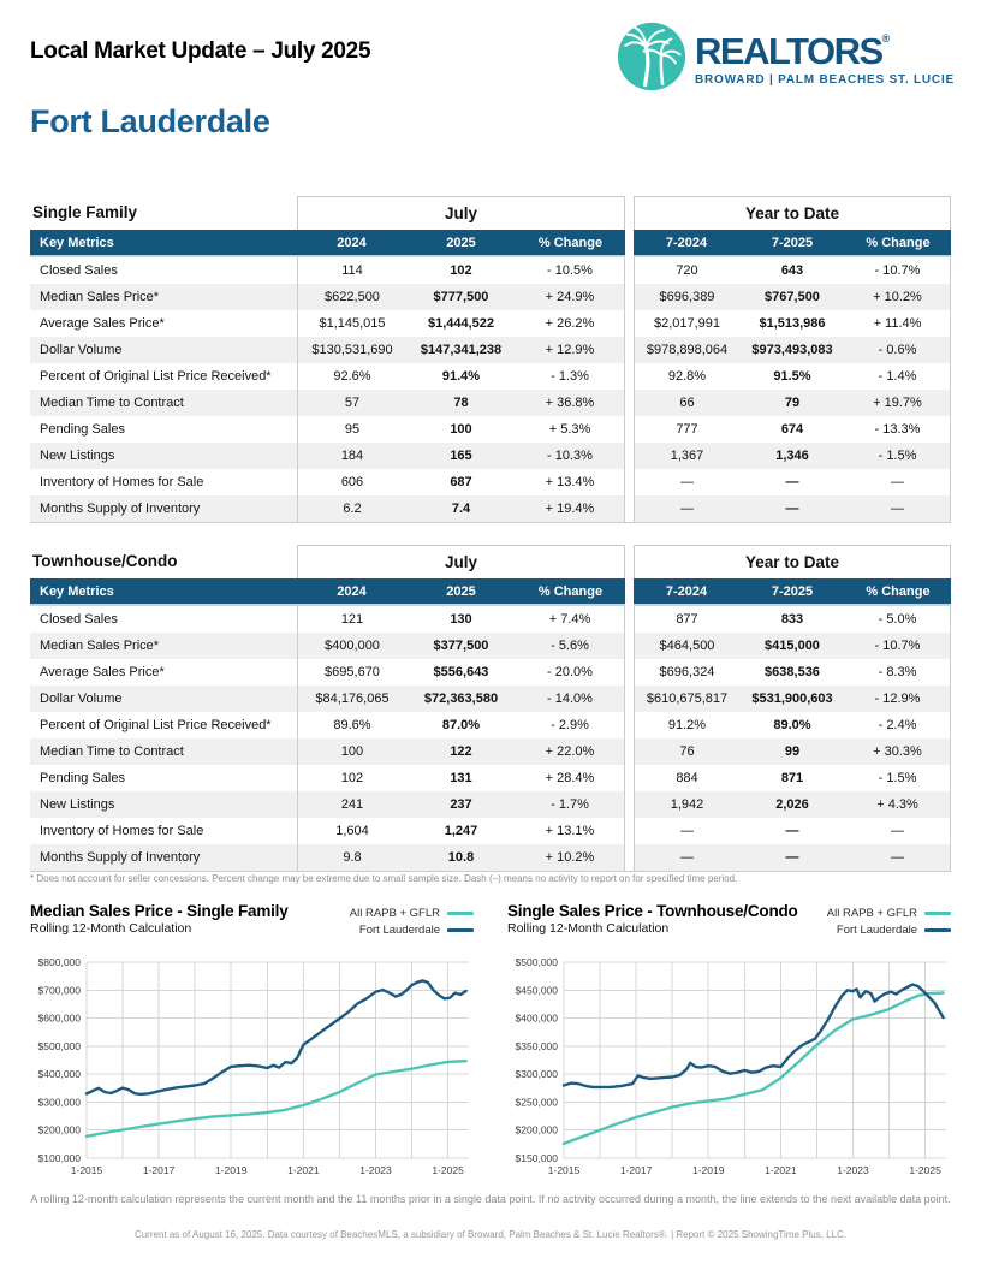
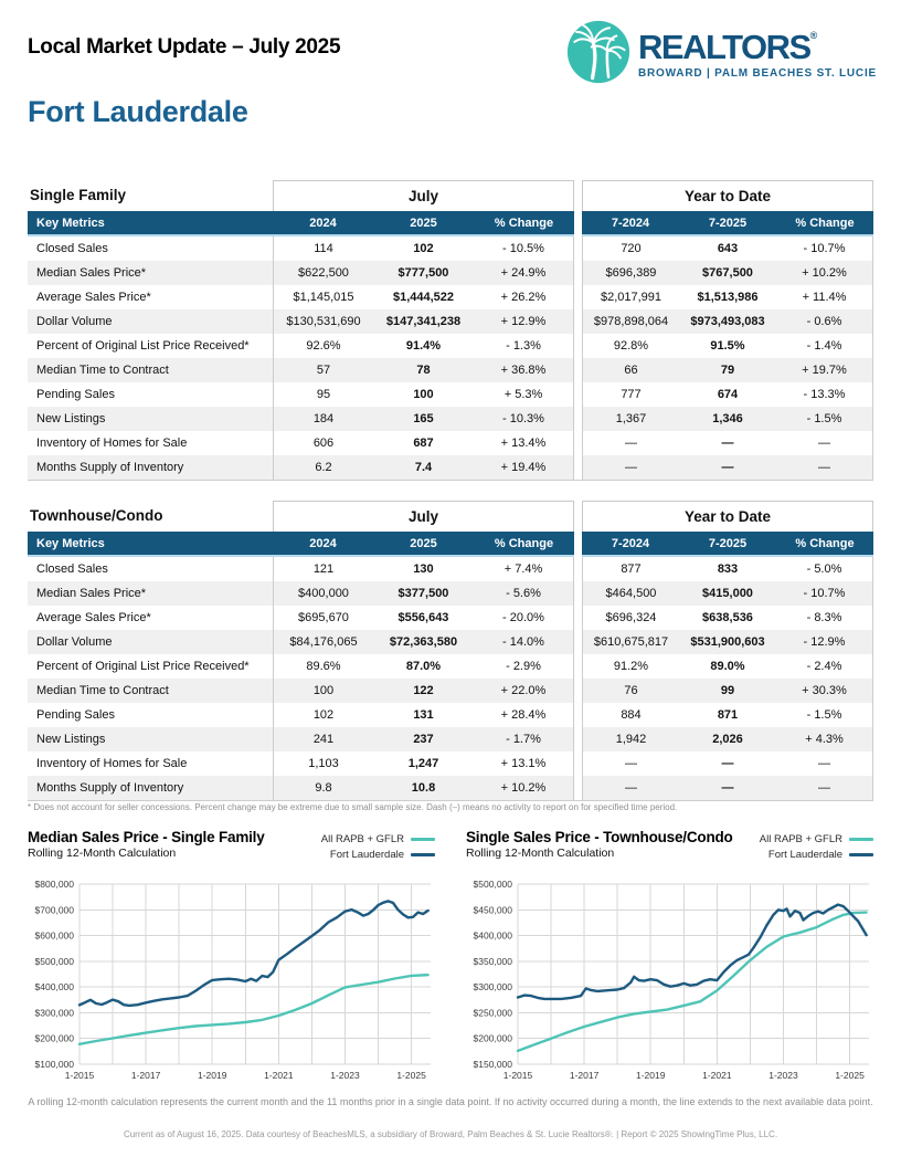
  Local Market Update – July 2025
  REALTORS
  ®
  BROWARD | PALM BEACHES ST. LUCIE
  Fort Lauderdale
  Single Family
  July
  Year to Date
  Key Metrics
  2024
  2025
  % Change
  7-2024
  7-2025
  % Change
  Closed Sales
  114
  102
  - 10.5%
  720
  643
  - 10.7%
  Median Sales Price*
  $622,500
  $777,500
  + 24.9%
  $696,389
  $767,500
  + 10.2%
  Average Sales Price*
  $1,145,015
  $1,444,522
  + 26.2%
  $2,017,991
  $1,513,986
  + 11.4%
  Dollar Volume
  $130,531,690
  $147,341,238
  + 12.9%
  $978,898,064
  $973,493,083
  - 0.6%
  Percent of Original List Price Received*
  92.6%
  91.4%
  - 1.3%
  92.8%
  91.5%
  - 1.4%
  Median Time to Contract
  57
  78
  + 36.8%
  66
  79
  + 19.7%
  Pending Sales
  95
  100
  + 5.3%
  777
  674
  - 13.3%
  New Listings
  184
  165
  - 10.3%
  1,367
  1,346
  - 1.5%
  Inventory of Homes for Sale
  606
  687
  + 13.4%
  —
  —
  —
  Months Supply of Inventory
  6.2
  7.4
  + 19.4%
  —
  —
  —
  Townhouse/Condo
  July
  Year to Date
  Key Metrics
  2024
  2025
  % Change
  7-2024
  7-2025
  % Change
  Closed Sales
  121
  130
  + 7.4%
  877
  833
  - 5.0%
  Median Sales Price*
  $400,000
  $377,500
  - 5.6%
  $464,500
  $415,000
  - 10.7%
  Average Sales Price*
  $695,670
  $556,643
  - 20.0%
  $696,324
  $638,536
  - 8.3%
  Dollar Volume
  $84,176,065
  $72,363,580
  - 14.0%
  $610,675,817
  $531,900,603
  - 12.9%
  Percent of Original List Price Received*
  89.6%
  87.0%
  - 2.9%
  91.2%
  89.0%
  - 2.4%
  Median Time to Contract
  100
  122
  + 22.0%
  76
  99
  + 30.3%
  Pending Sales
  102
  131
  + 28.4%
  884
  871
  - 1.5%
  New Listings
  241
  237
  - 1.7%
  1,942
  2,026
  + 4.3%
  Inventory of Homes for Sale
- 1,604
+ 1,103
  1,247
  + 13.1%
  —
  —
  —
  Months Supply of Inventory
  9.8
  10.8
  + 10.2%
  —
  —
  —
  * Does not account for seller concessions. Percent change may be extreme due to small sample size. Dash (–) means no activity to report on for specified time period.
  Median Sales Price - Single Family
  Rolling 12-Month Calculation
  All RAPB + GFLR
  Fort Lauderdale
  $100,000
  $200,000
  $300,000
  $400,000
  $500,000
  $600,000
  $700,000
  $800,000
  1-2015
  1-2017
  1-2019
  1-2021
  1-2023
  1-2025
  Single Sales Price - Townhouse/Condo
  Rolling 12-Month Calculation
  All RAPB + GFLR
  Fort Lauderdale
  $150,000
  $200,000
  $250,000
  $300,000
  $350,000
  $400,000
  $450,000
  $500,000
  1-2015
  1-2017
  1-2019
  1-2021
  1-2023
  1-2025
  A rolling 12-month calculation represents the current month and the 11 months prior in a single data point. If no activity occurred during a month, the line extends to the next available data point.
  Current as of August 16, 2025. Data courtesy of BeachesMLS, a subsidiary of Broward, Palm Beaches & St. Lucie Realtors®. | Report © 2025 ShowingTime Plus, LLC.
